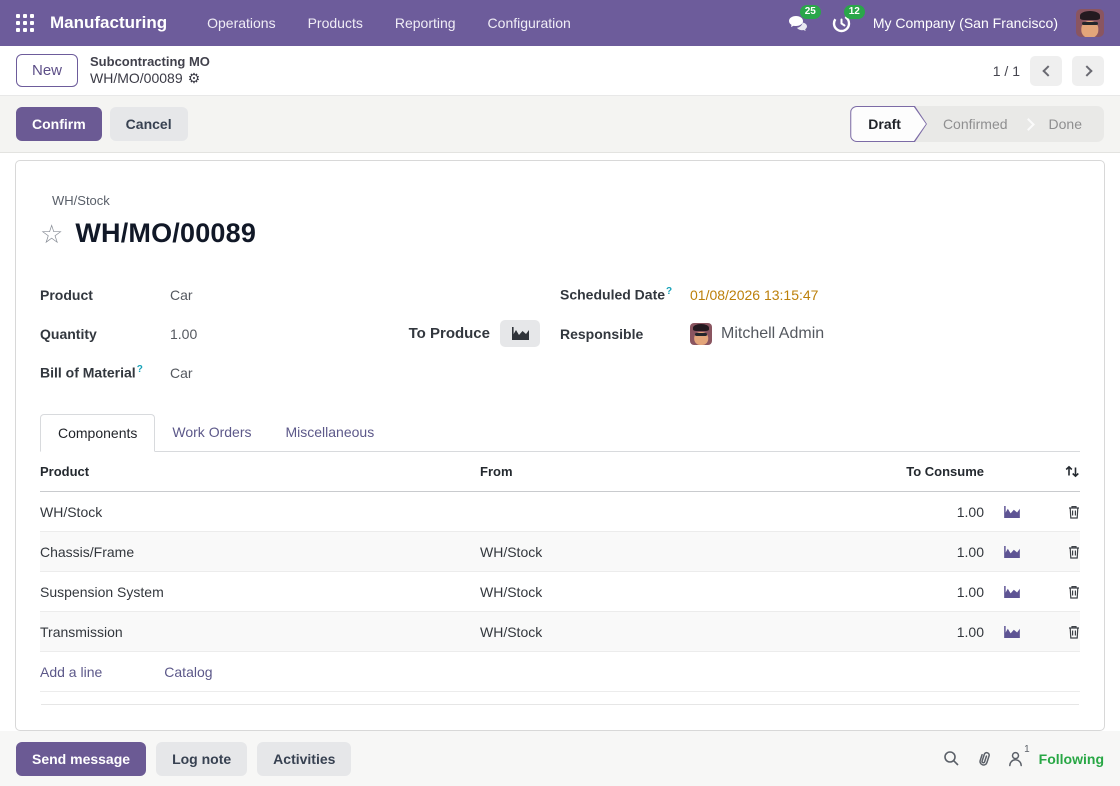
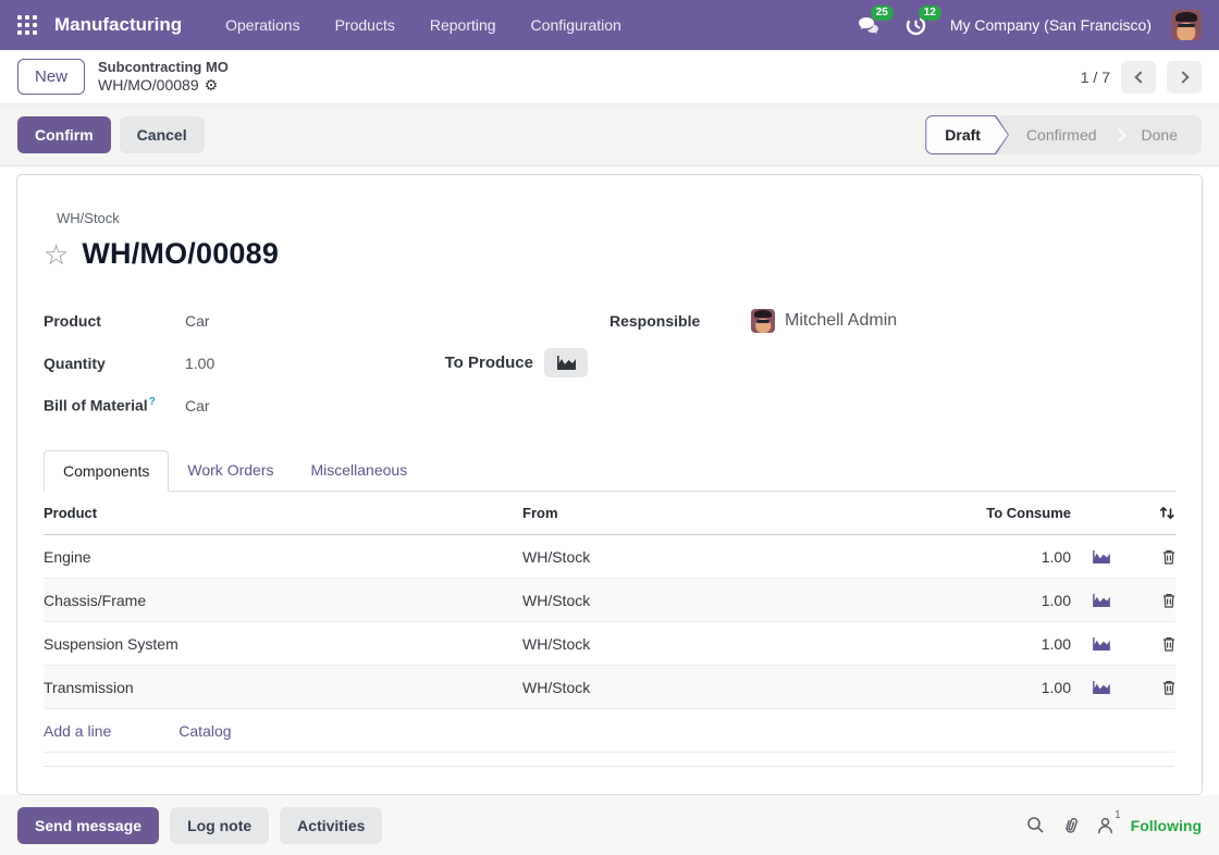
  Manufacturing
  Operations
  Products
  Reporting
  Configuration
  25
  12
  My Company (San Francisco)
  New
  Subcontracting MO
  WH/MO/00089
  ⚙
- 1 / 1
+ 1 / 7
  Confirm
  Cancel
  Draft
  Confirmed
  Done
  WH/Stock
  ☆
  WH/MO/00089
  Product
  Car
  Quantity
  1.00
  To Produce
  Bill of Material?
  Car
- Scheduled Date?
- 01/08/2026 13:15:47
  Responsible
  Mitchell Admin
  Components
  Work Orders
  Miscellaneous
  Product
  From
  To Consume
+ Engine
  WH/Stock
  1.00
  Chassis/Frame
  WH/Stock
  1.00
  Suspension System
  WH/Stock
  1.00
  Transmission
  WH/Stock
  1.00
  Add a line
  Catalog
  Send message
  Log note
  Activities
  1
  Following
